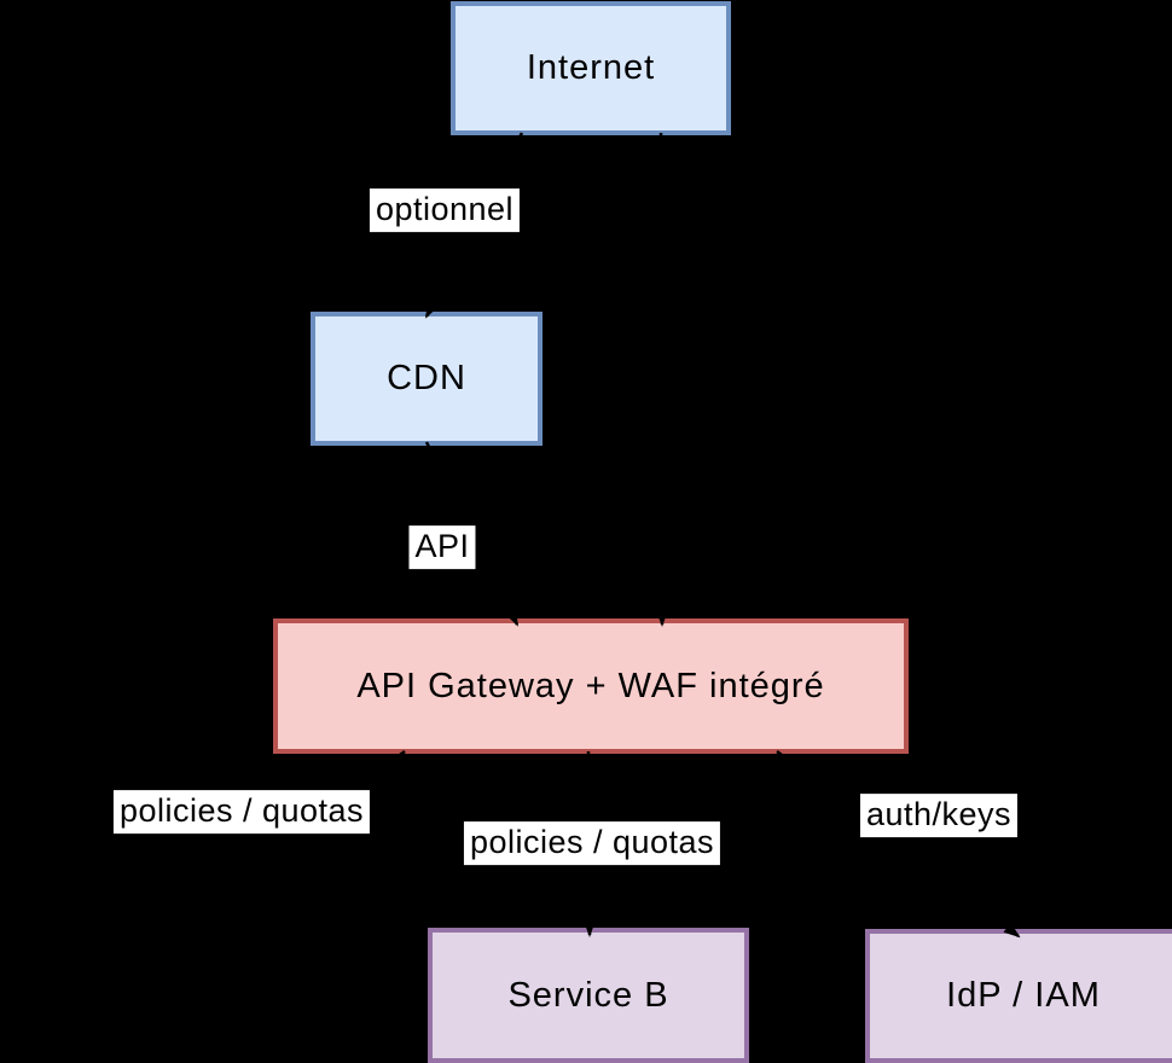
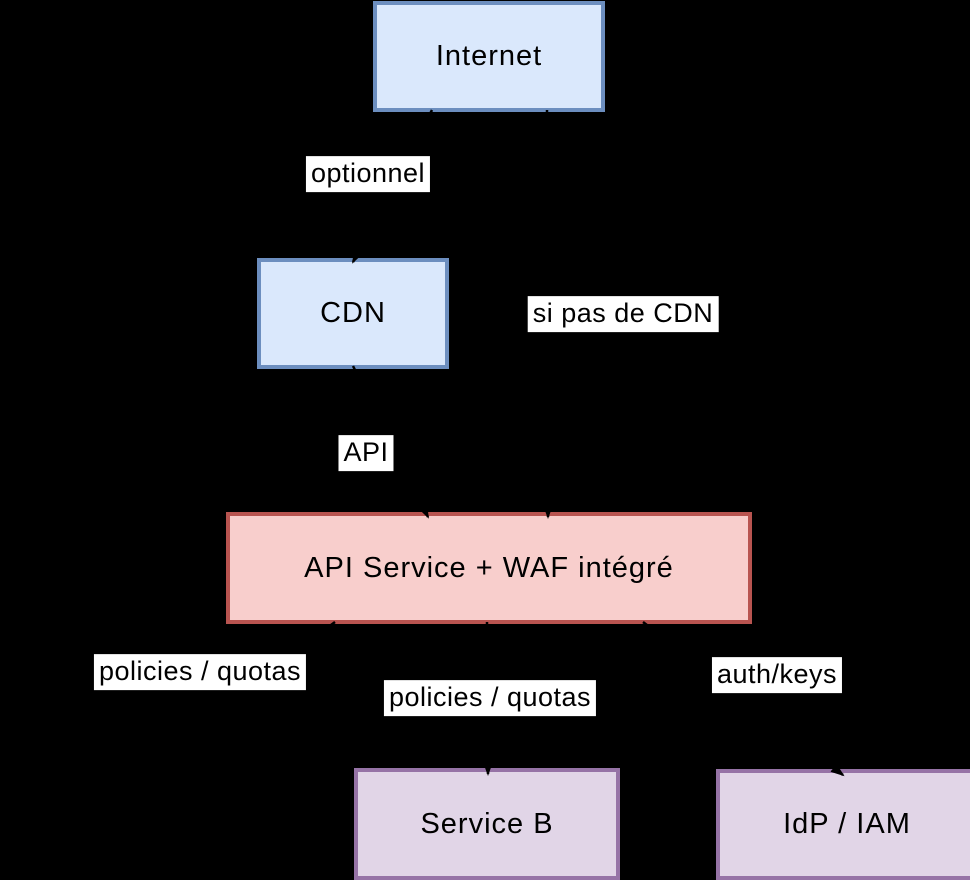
  Internet
  CDN
- API Gateway + WAF intégré
+ API Service + WAF intégré
  Service B
  IdP / IAM
  optionnel
+ si pas de CDN
  API
  policies / quotas
  policies / quotas
  auth/keys
